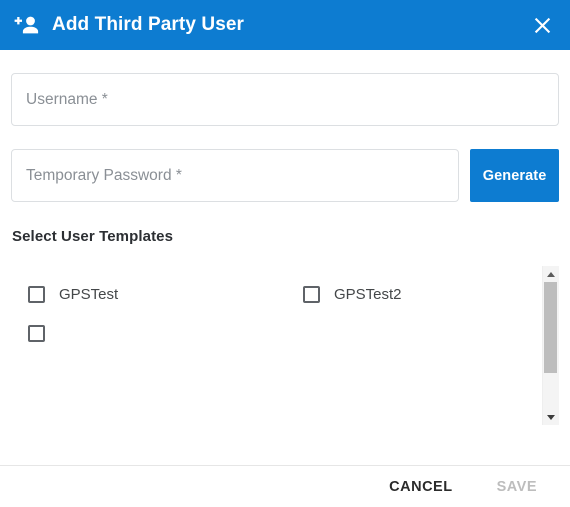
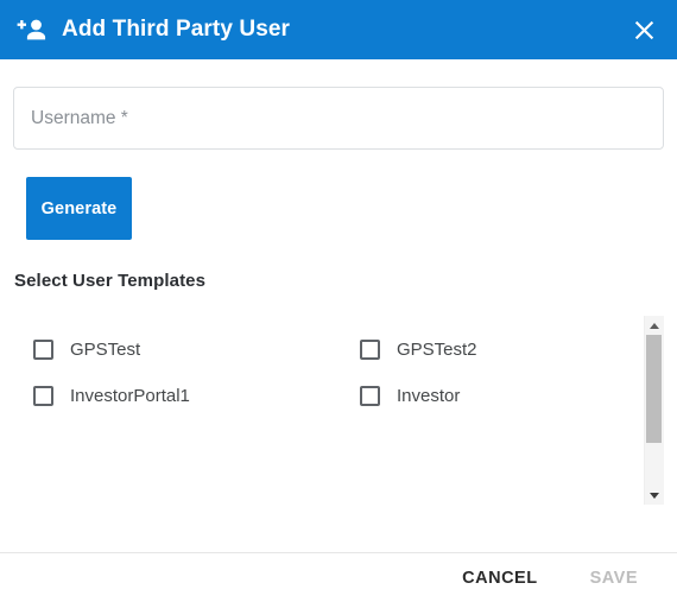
  Add Third Party User
  Username *
- Temporary Password *
  Generate
  Select User Templates
  GPSTest
  GPSTest2
+ InvestorPortal1
+ Investor
  CANCEL
  SAVE
